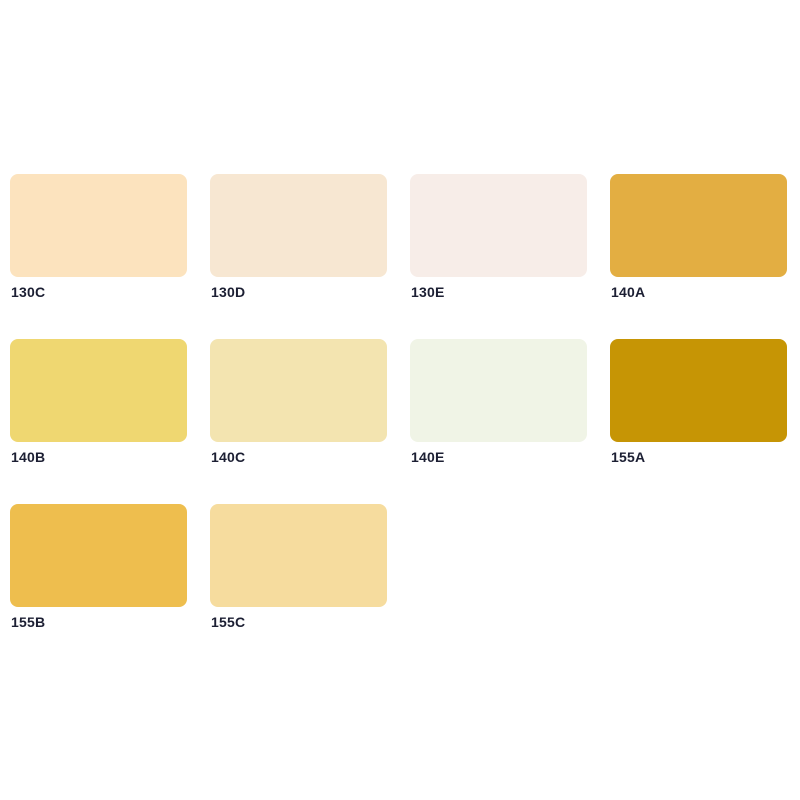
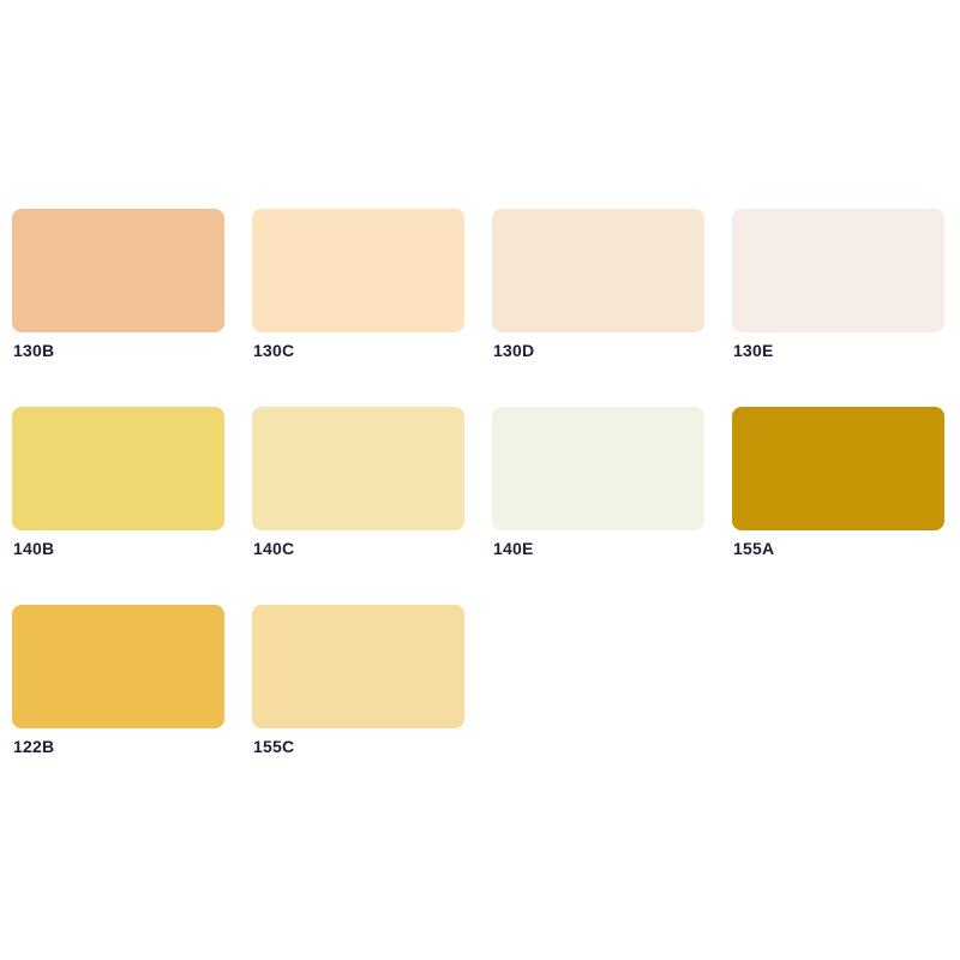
+ 130B
  130C
  130D
  130E
- 140A
  140B
  140C
  140E
  155A
- 155B
+ 122B
  155C
